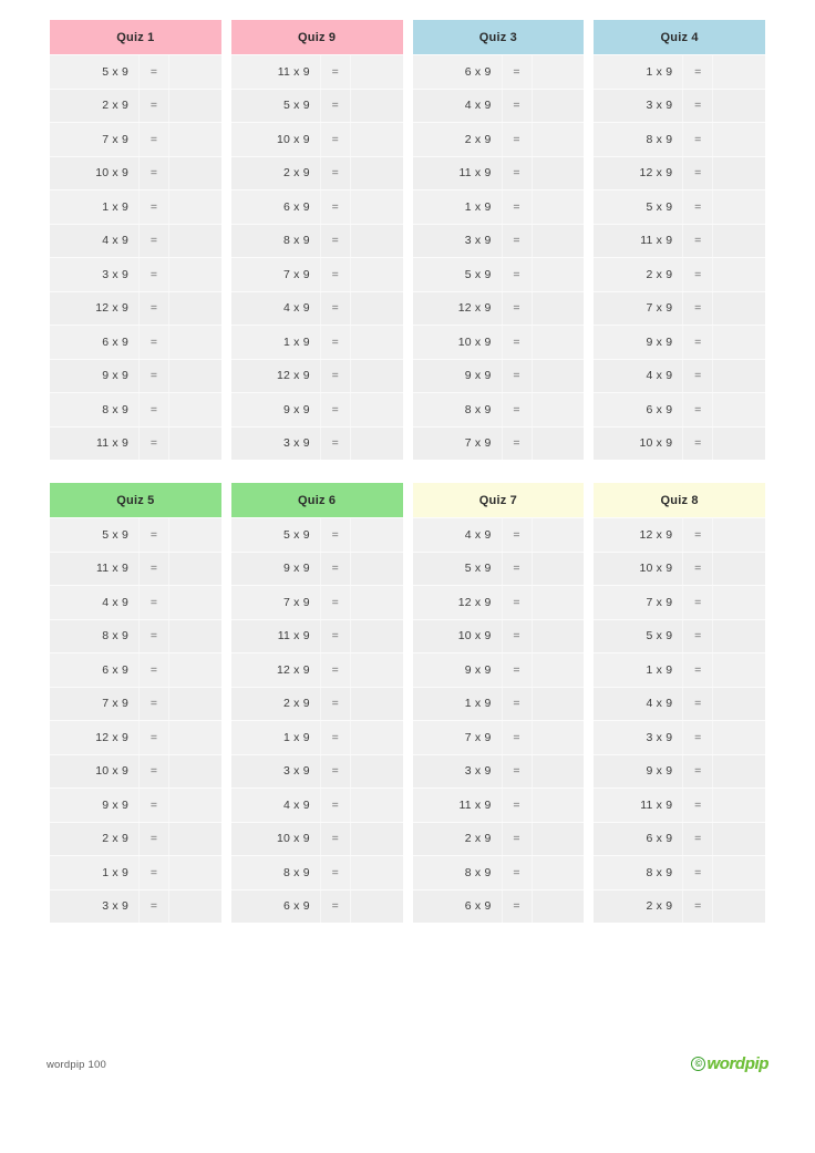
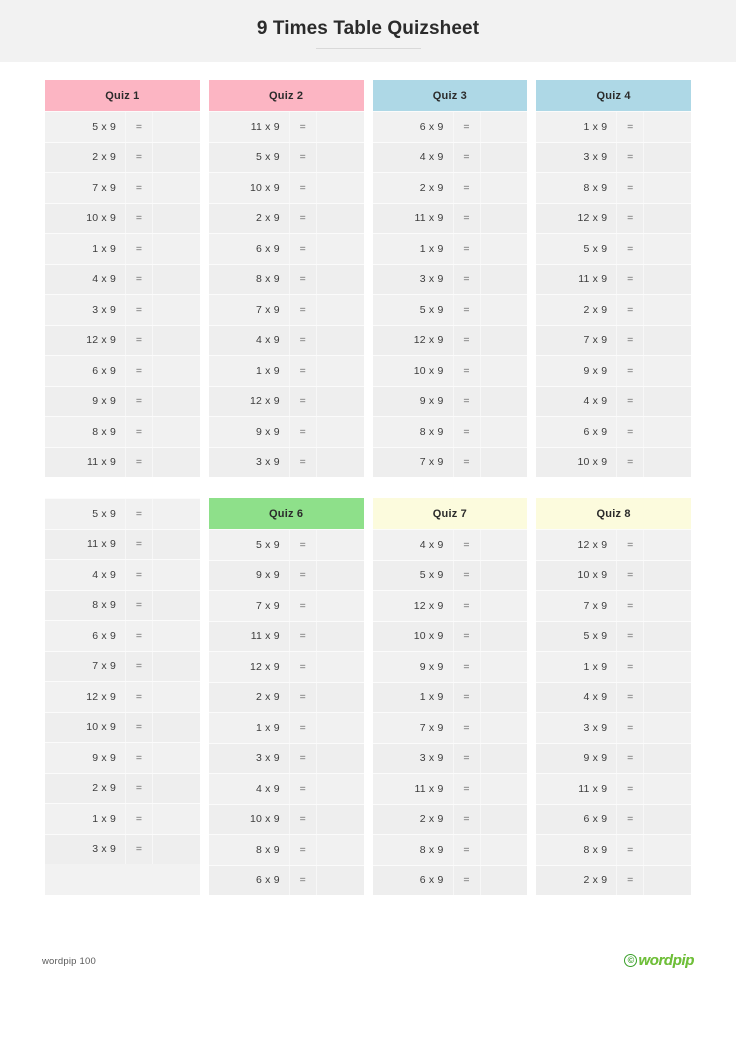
+ 9 Times Table Quizsheet
  Quiz 1
  5 x 9
  =
  2 x 9
  =
  7 x 9
  =
  10 x 9
  =
  1 x 9
  =
  4 x 9
  =
  3 x 9
  =
  12 x 9
  =
  6 x 9
  =
  9 x 9
  =
  8 x 9
  =
  11 x 9
  =
- Quiz 9
+ Quiz 2
  11 x 9
  =
  5 x 9
  =
  10 x 9
  =
  2 x 9
  =
  6 x 9
  =
  8 x 9
  =
  7 x 9
  =
  4 x 9
  =
  1 x 9
  =
  12 x 9
  =
  9 x 9
  =
  3 x 9
  =
  Quiz 3
  6 x 9
  =
  4 x 9
  =
  2 x 9
  =
  11 x 9
  =
  1 x 9
  =
  3 x 9
  =
  5 x 9
  =
  12 x 9
  =
  10 x 9
  =
  9 x 9
  =
  8 x 9
  =
  7 x 9
  =
  Quiz 4
  1 x 9
  =
  3 x 9
  =
  8 x 9
  =
  12 x 9
  =
  5 x 9
  =
  11 x 9
  =
  2 x 9
  =
  7 x 9
  =
  9 x 9
  =
  4 x 9
  =
  6 x 9
  =
  10 x 9
  =
- Quiz 5
  5 x 9
  =
  11 x 9
  =
  4 x 9
  =
  8 x 9
  =
  6 x 9
  =
  7 x 9
  =
  12 x 9
  =
  10 x 9
  =
  9 x 9
  =
  2 x 9
  =
  1 x 9
  =
  3 x 9
  =
  Quiz 6
  5 x 9
  =
  9 x 9
  =
  7 x 9
  =
  11 x 9
  =
  12 x 9
  =
  2 x 9
  =
  1 x 9
  =
  3 x 9
  =
  4 x 9
  =
  10 x 9
  =
  8 x 9
  =
  6 x 9
  =
  Quiz 7
  4 x 9
  =
  5 x 9
  =
  12 x 9
  =
  10 x 9
  =
  9 x 9
  =
  1 x 9
  =
  7 x 9
  =
  3 x 9
  =
  11 x 9
  =
  2 x 9
  =
  8 x 9
  =
  6 x 9
  =
  Quiz 8
  12 x 9
  =
  10 x 9
  =
  7 x 9
  =
  5 x 9
  =
  1 x 9
  =
  4 x 9
  =
  3 x 9
  =
  9 x 9
  =
  11 x 9
  =
  6 x 9
  =
  8 x 9
  =
  2 x 9
  =
  wordpip 100
  ©
  wordpip
